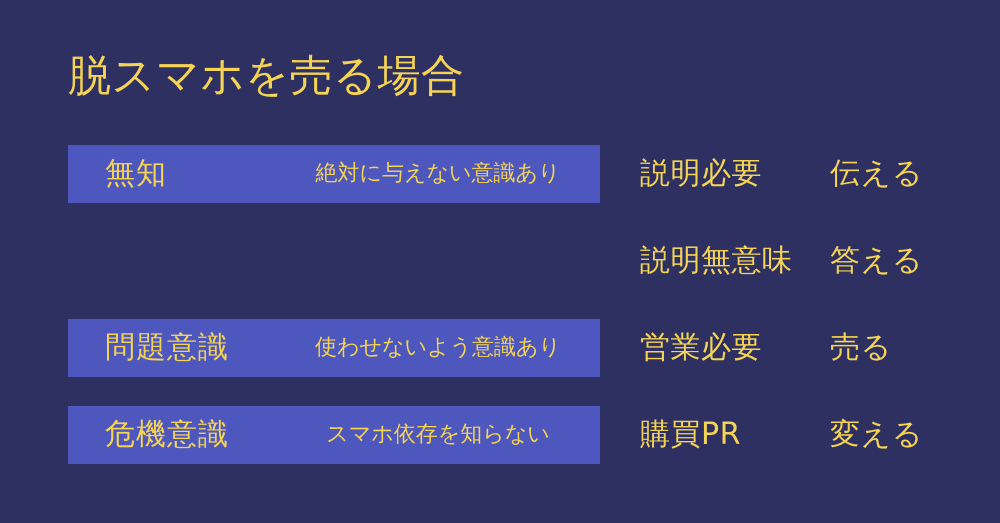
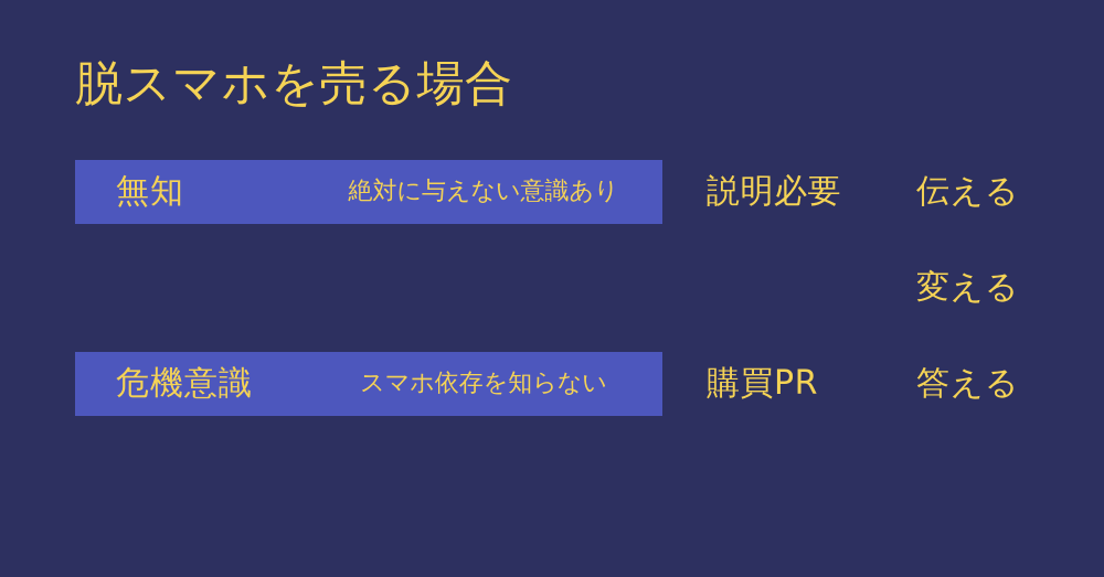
  脱スマホを売る場合
  無知
  絶対に与えない意識あり
  説明必要
  伝える
- 説明無意味
- 答える
+ 変える
- 問題意識
- 使わせないよう意識あり
- 営業必要
- 売る
  危機意識
  スマホ依存を知らない
  購買PR
- 変える
+ 答える
